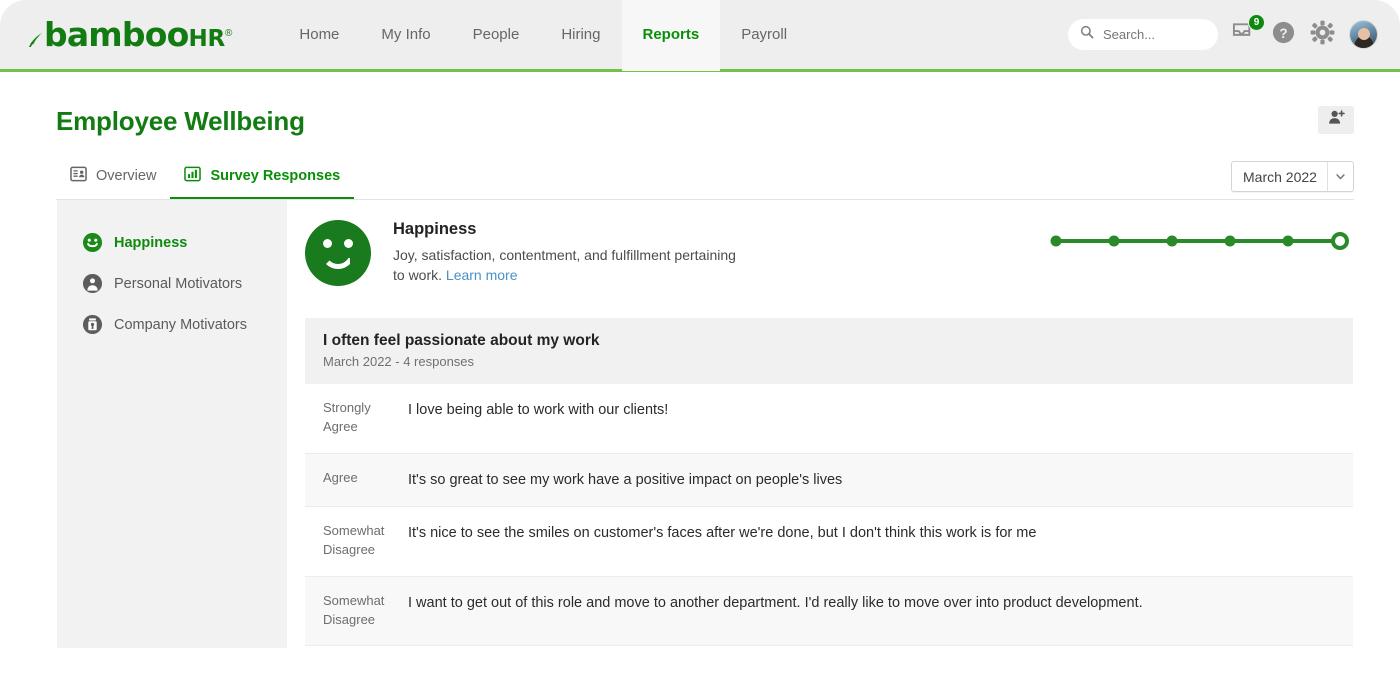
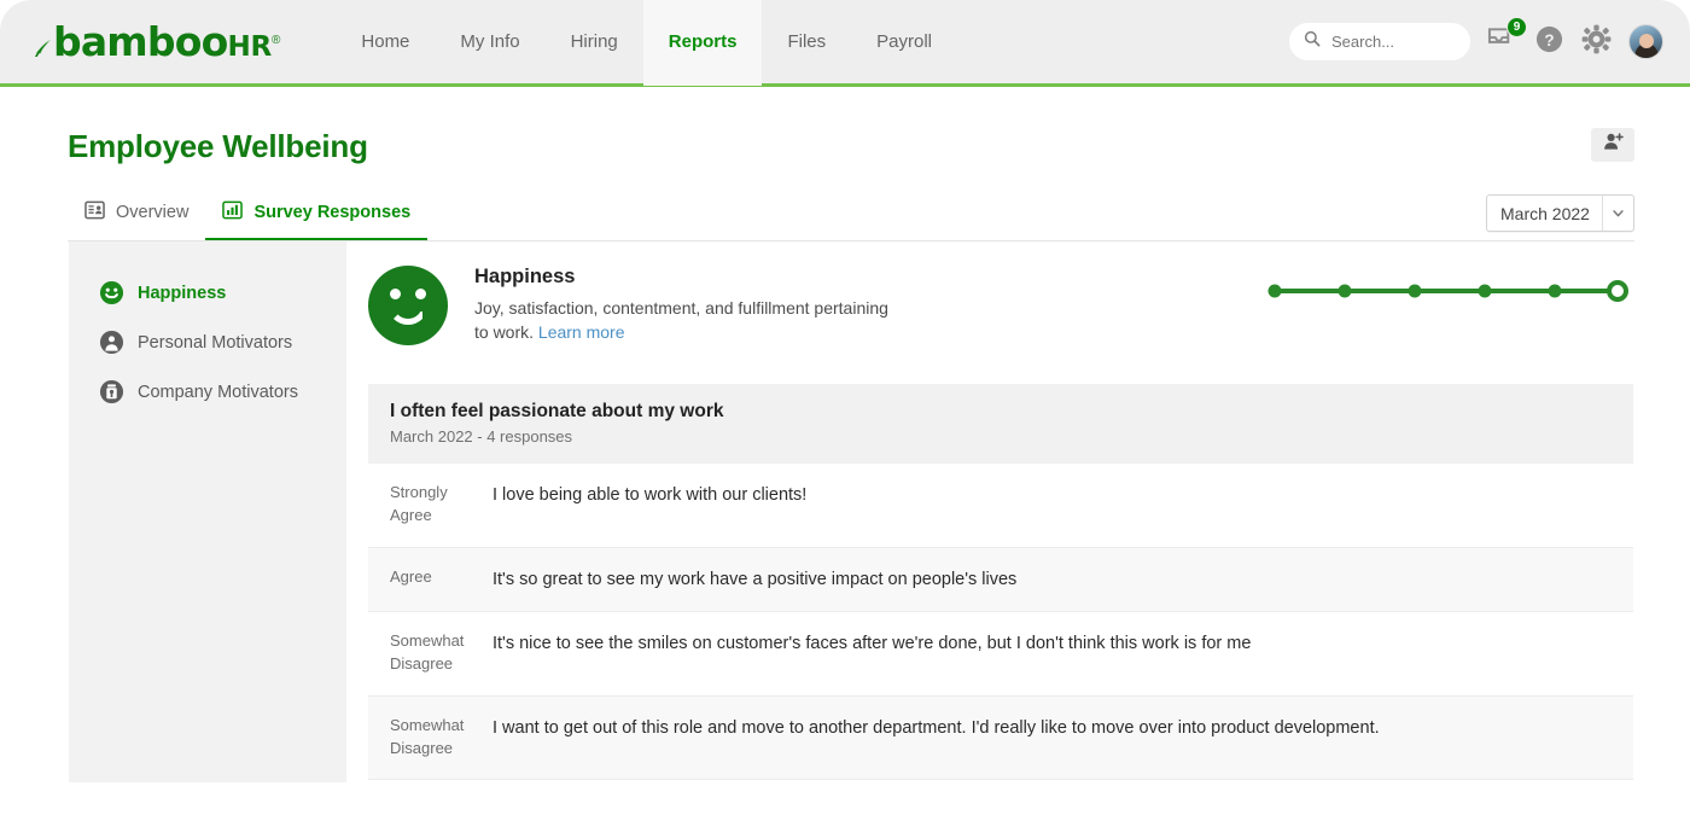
  bamboo
  HR
  ®
  Home
  My Info
- People
  Hiring
  Reports
+ Files
  Payroll
  Search...
  9
  ?
  Employee Wellbeing
  Overview
  Survey Responses
  March 2022
  Happiness
  Personal Motivators
  Company Motivators
  Happiness
  Joy, satisfaction, contentment, and fulfillment pertaining to work. Learn more
  I often feel passionate about my work
  March 2022 - 4 responses
  Strongly Agree
  I love being able to work with our clients!
  Agree
  It's so great to see my work have a positive impact on people's lives
  Somewhat Disagree
  It's nice to see the smiles on customer's faces after we're done, but I don't think this work is for me
  Somewhat Disagree
  I want to get out of this role and move to another department. I'd really like to move over into product development.
